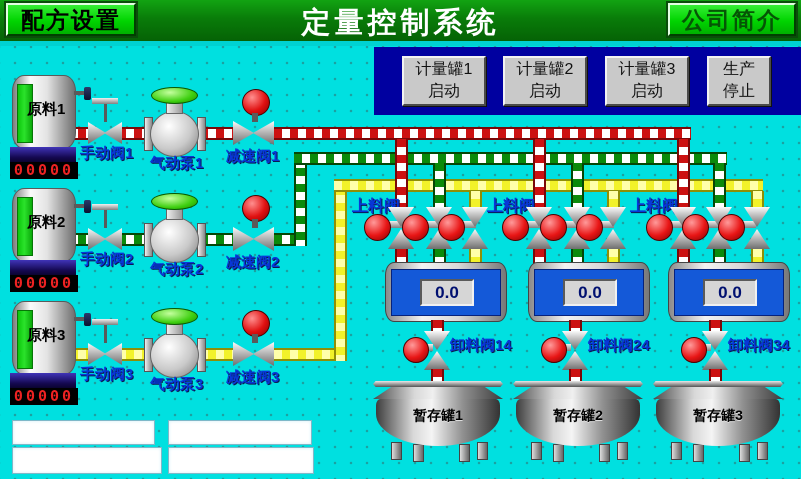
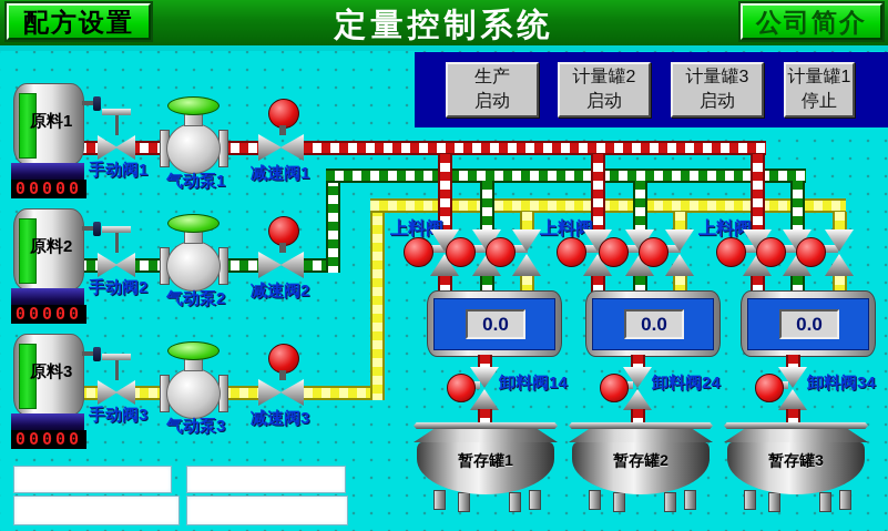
  配方设置
  定量控制系统
  公司简介
- 计量罐1
+ 生产
  启动
  计量罐2
  启动
  计量罐3
  启动
- 生产
+ 计量罐1
  停止
  原料1
  00000
  手动阀1
  气动泵1
  减速阀1
  原料2
  00000
  手动阀2
  气动泵2
  减速阀2
  原料3
  00000
  手动阀3
  气动泵3
  减速阀3
  上料阀
  上料阀
  上料阀
  0.0
  0.0
  0.0
  卸料阀14
  卸料阀24
  卸料阀34
  暂存罐1
  暂存罐2
  暂存罐3
